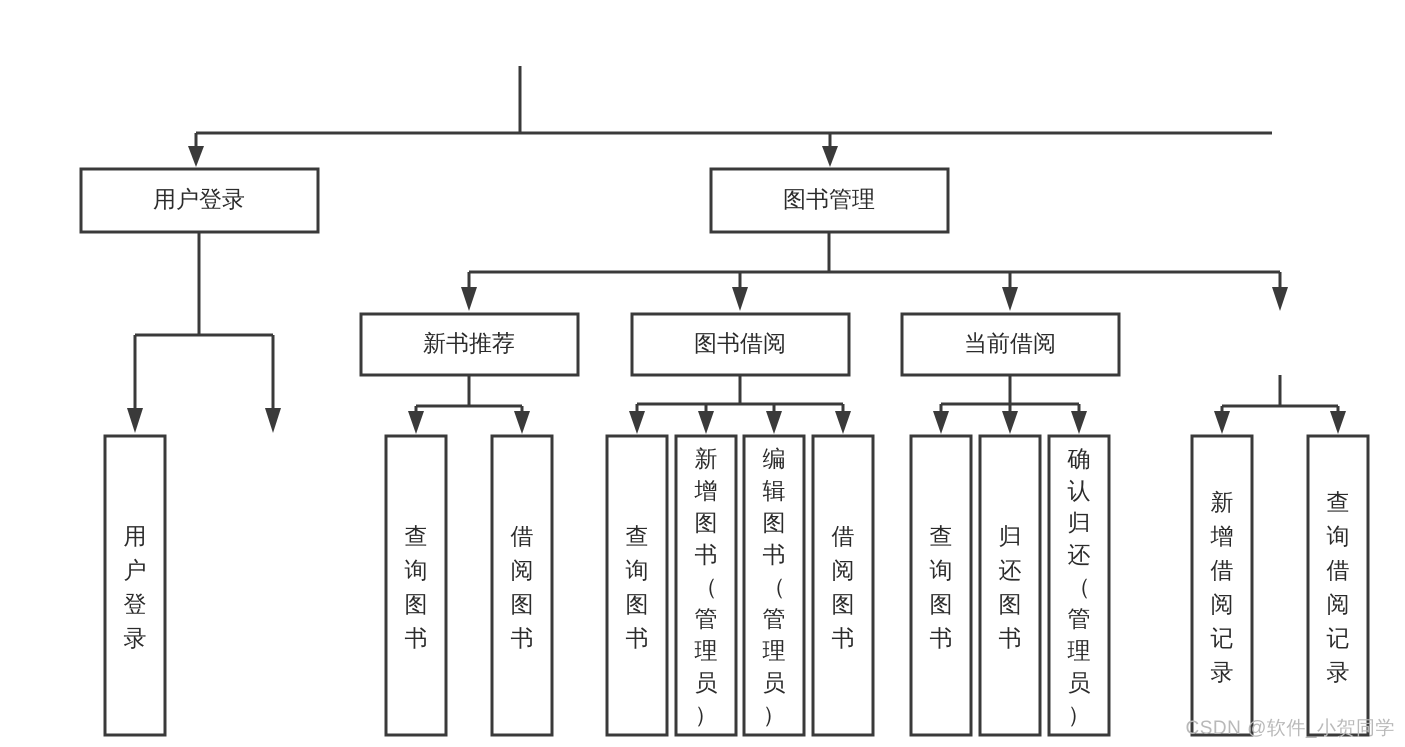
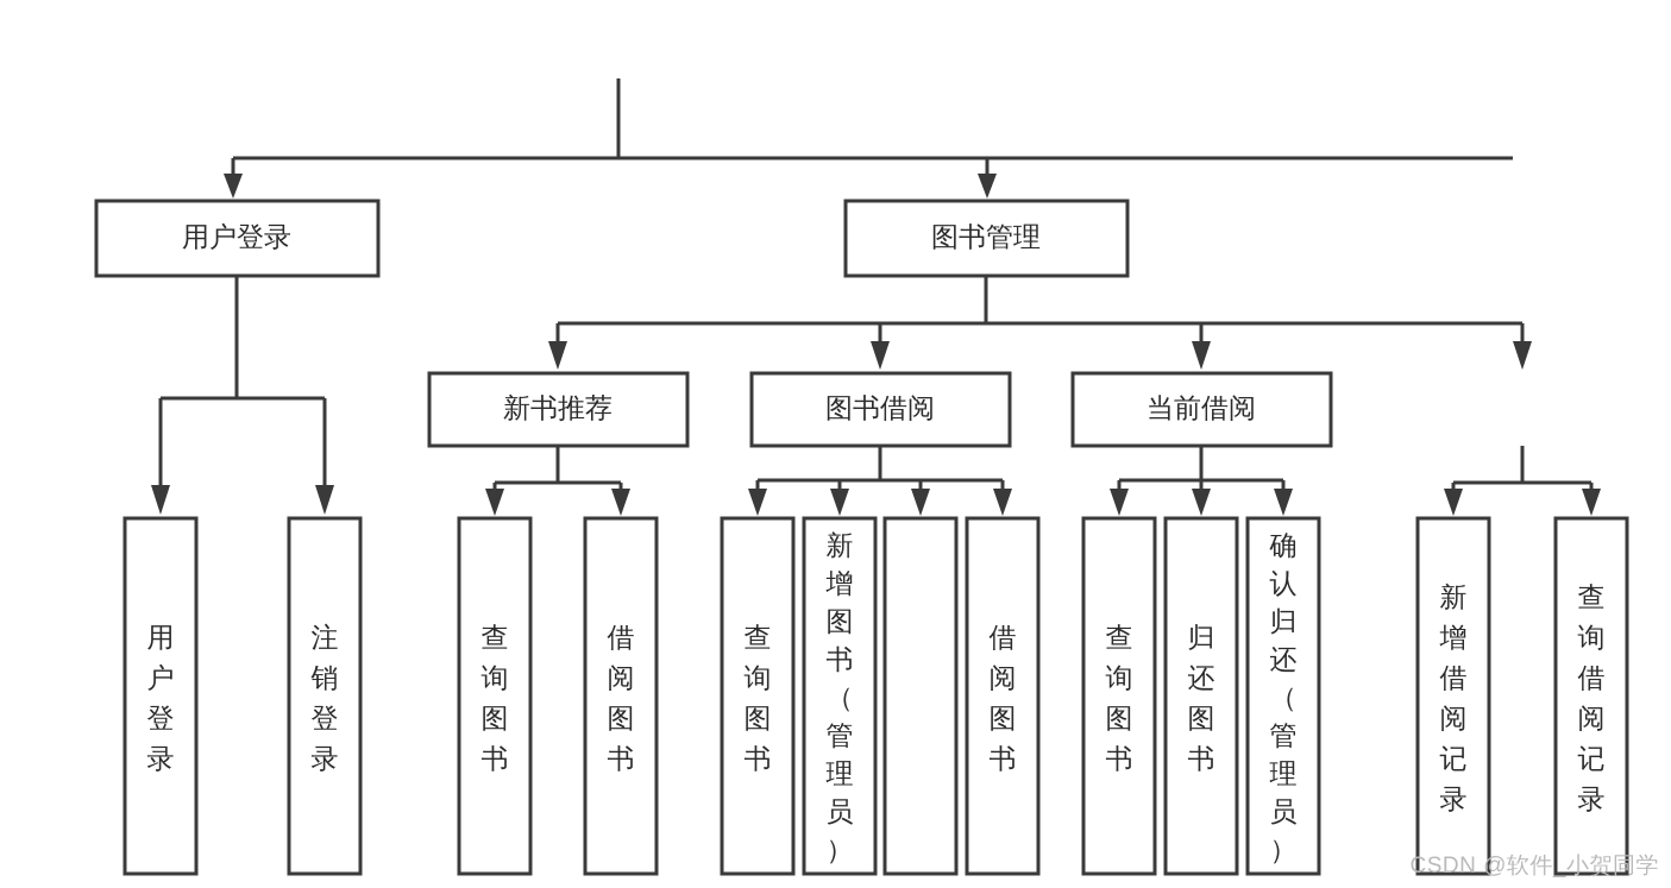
  用户登录
  图书管理
  新书推荐
  图书借阅
  当前借阅
  用户登录
+ 注销登录
  查询图书
  借阅图书
  查询图书
  新增图书（管理员）
- 编辑图书（管理员）
  借阅图书
  查询图书
  归还图书
  确认归还（管理员）
  新增借阅记录
  查询借阅记录
  CSDN @软件_小贺同学
